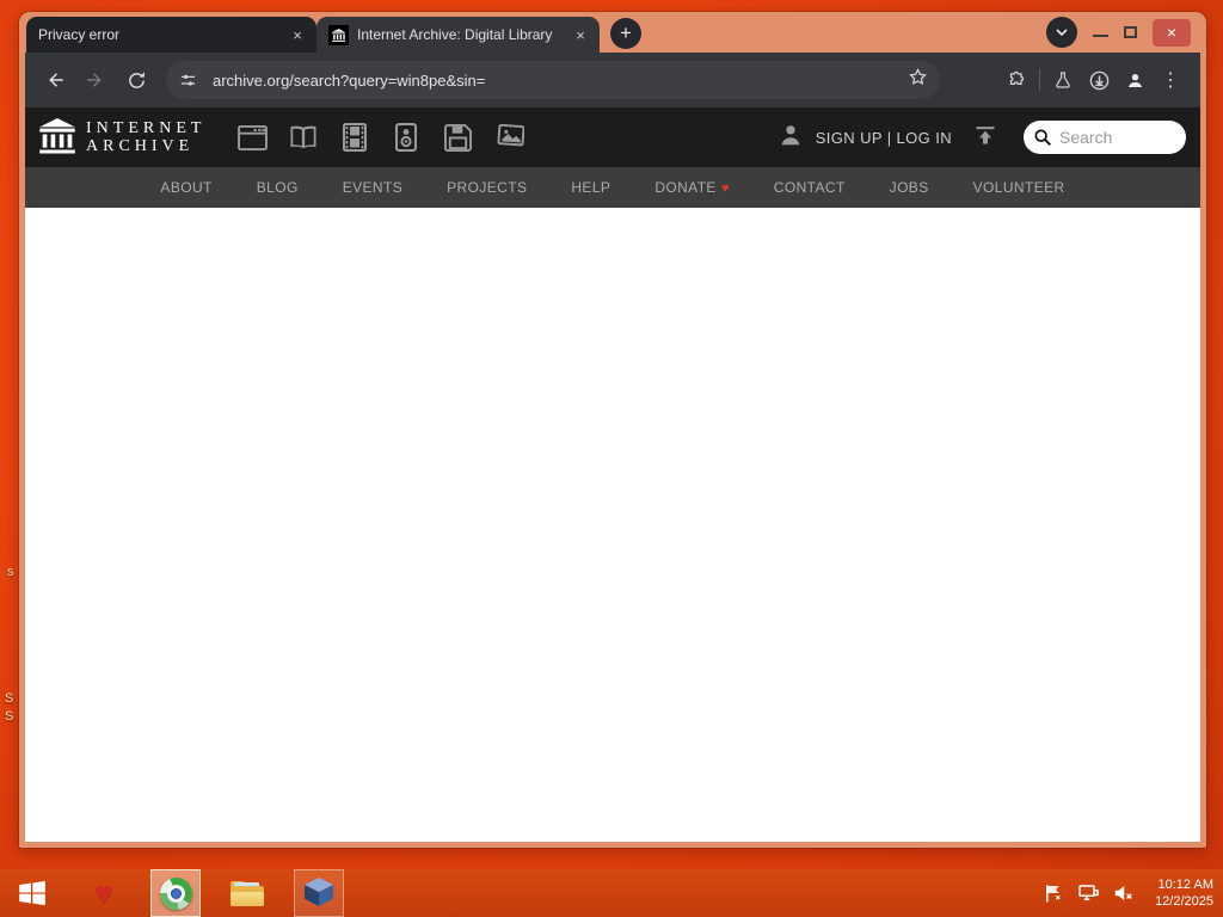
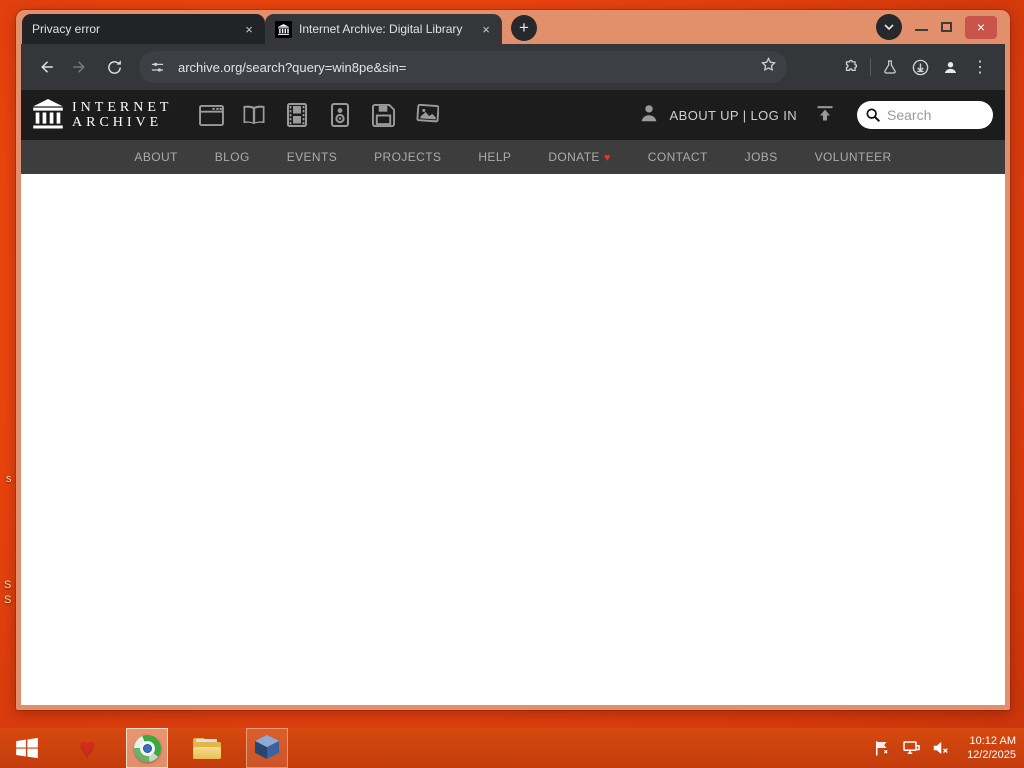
  s
  S
  S
  Privacy error
  ×
  Internet Archive: Digital Library
  ×
  +
  ×
  archive.org/search?query=win8pe&sin=
  ⋮
  INTERNET
  ARCHIVE
- SIGN UP | LOG IN
+ ABOUT UP | LOG IN
  Search
  ABOUT
  BLOG
  EVENTS
  PROJECTS
  HELP
  DONATE ♥
  CONTACT
  JOBS
  VOLUNTEER
  ♥
  10:12 AM
  12/2/2025
